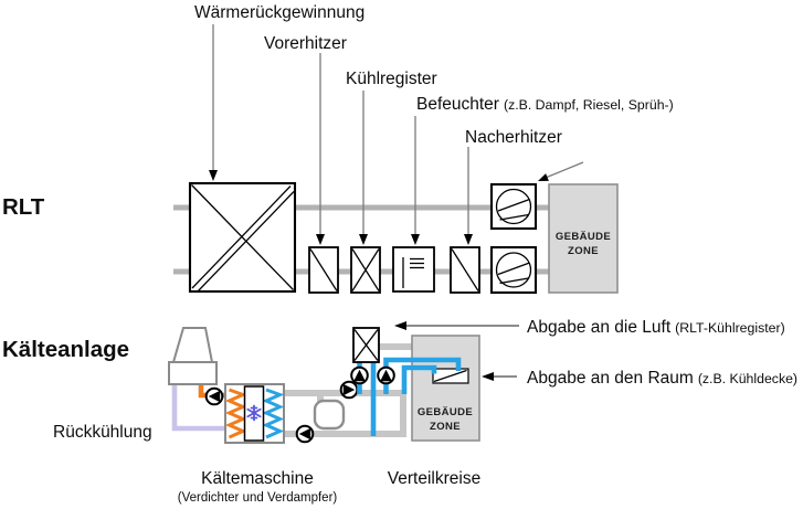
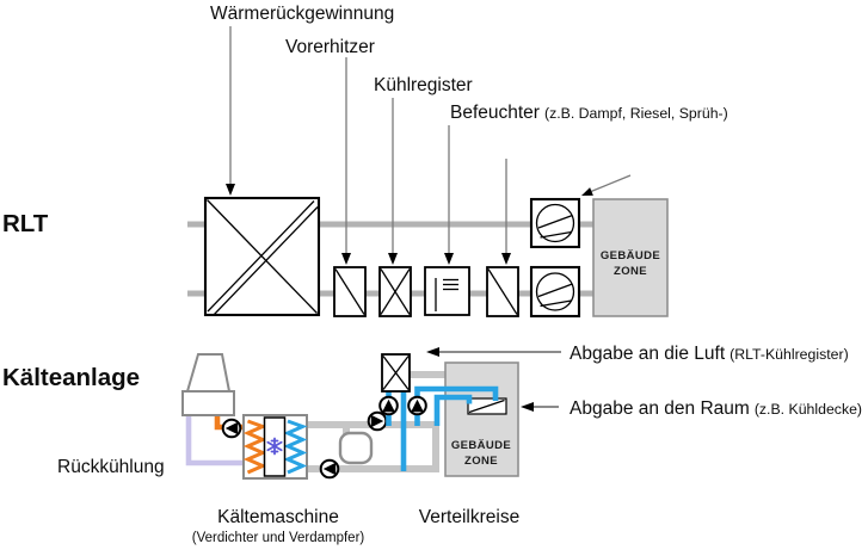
  GEBÄUDE
  ZONE
  RLT
  Wärmerückgewinnung
  Vorerhitzer
  Kühlregister
  Befeuchter (z.B. Dampf, Riesel, Sprüh-)
- Nacherhitzer
  GEBÄUDE
  ZONE
  Kälteanlage
  Rückkühlung
  Kältemaschine
  (Verdichter und Verdampfer)
  Verteilkreise
  Abgabe an die Luft (RLT-Kühlregister)
  Abgabe an den Raum (z.B. Kühldecke)
